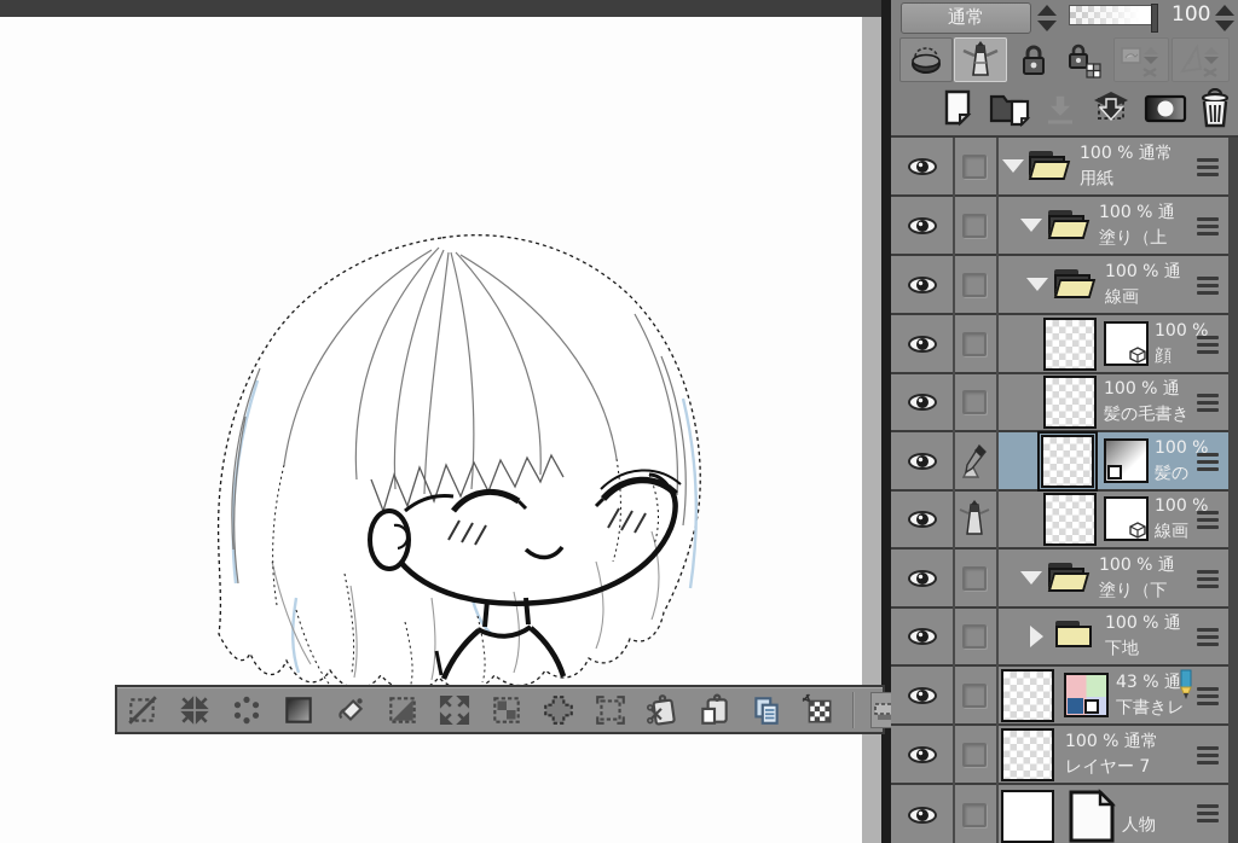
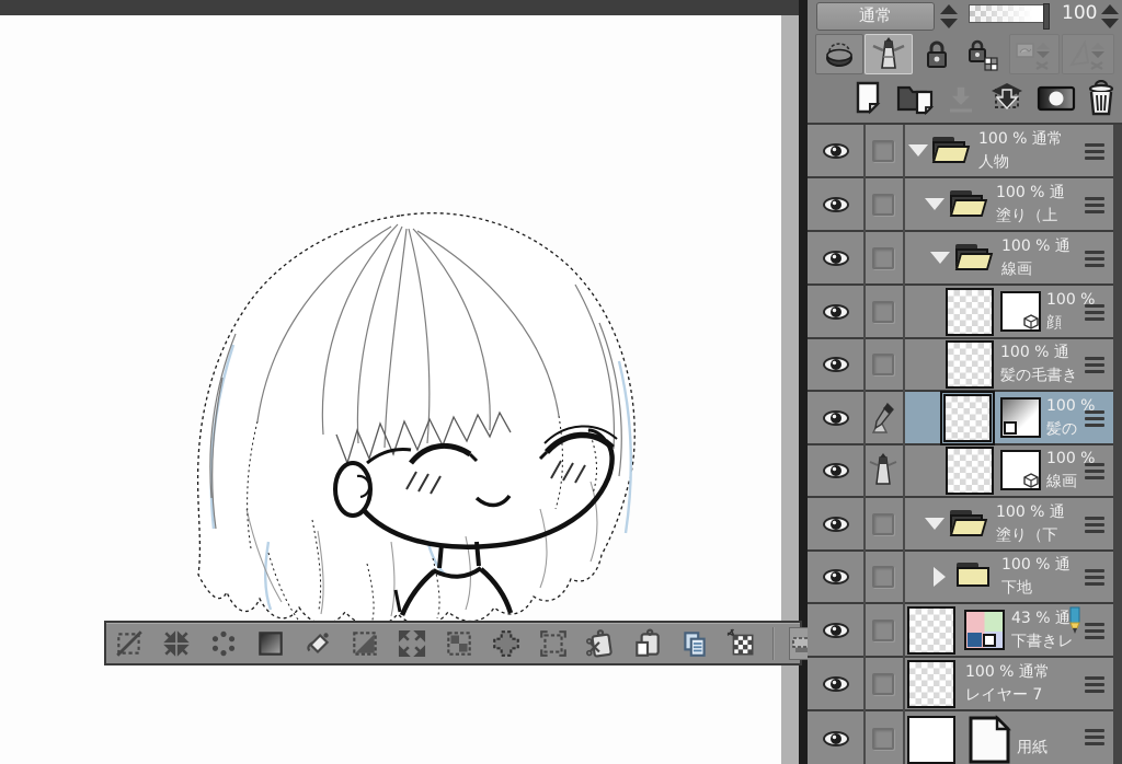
  通常
  100
  100 % 通常
- 用紙
+ 人物
  100 % 通
  塗り（上
  100 % 通
  線画
  100 %
  顔
  100 % 通
  髪の毛書き
  100 %
  髪の
  100 %
  線画
  100 % 通
  塗り（下
  100 % 通
  下地
  43 % 通
  下書きレ
  100 % 通常
  レイヤー 7
- 人物
+ 用紙
